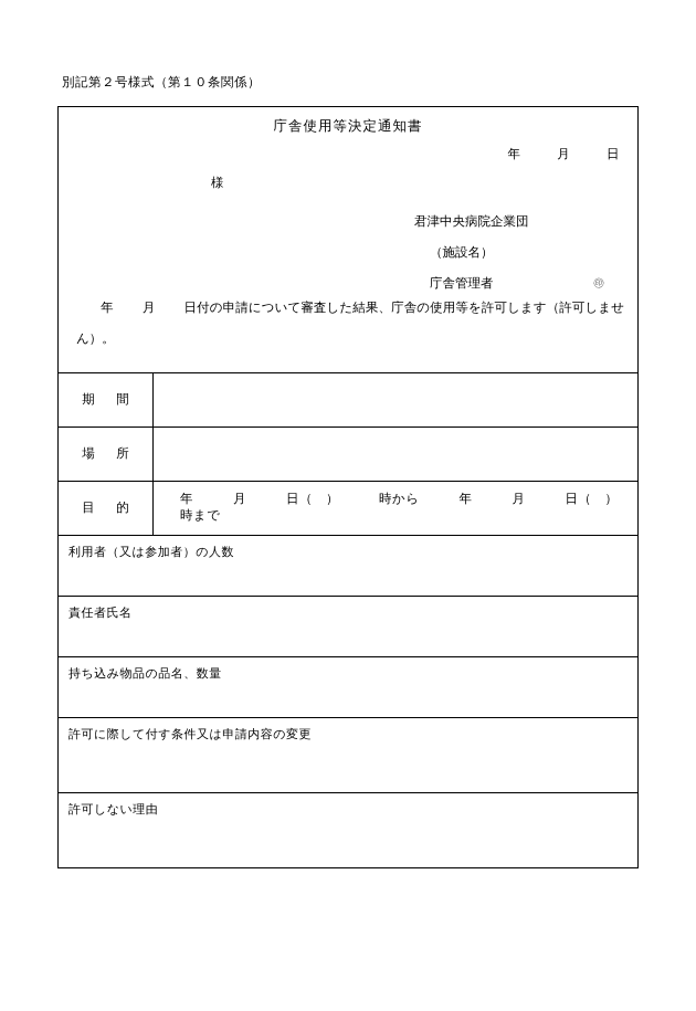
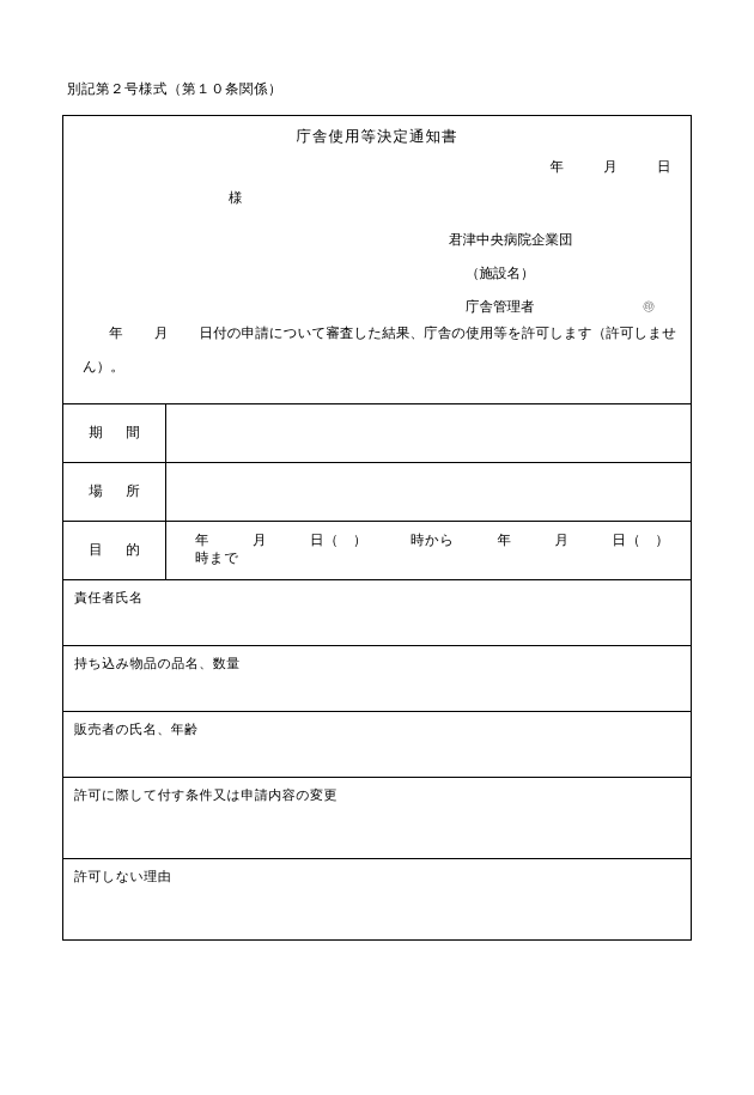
  別記第２号様式（第１０条関係）
  庁舎使用等決定通知書
  年 月 日
  様
  君津中央病院企業団
  （施設名）
  庁舎管理者
  ㊞
  年 月 日付の申請について審査した結果、庁舎の使用等を許可します（許可しません）。
  期 間
  場 所
  目 的
  年 月 日（ ） 時から 年 月 日（ ） 時まで
- 利用者（又は参加者）の人数
  責任者氏名
  持ち込み物品の品名、数量
+ 販売者の氏名、年齢
  許可に際して付す条件又は申請内容の変更
  許可しない理由
